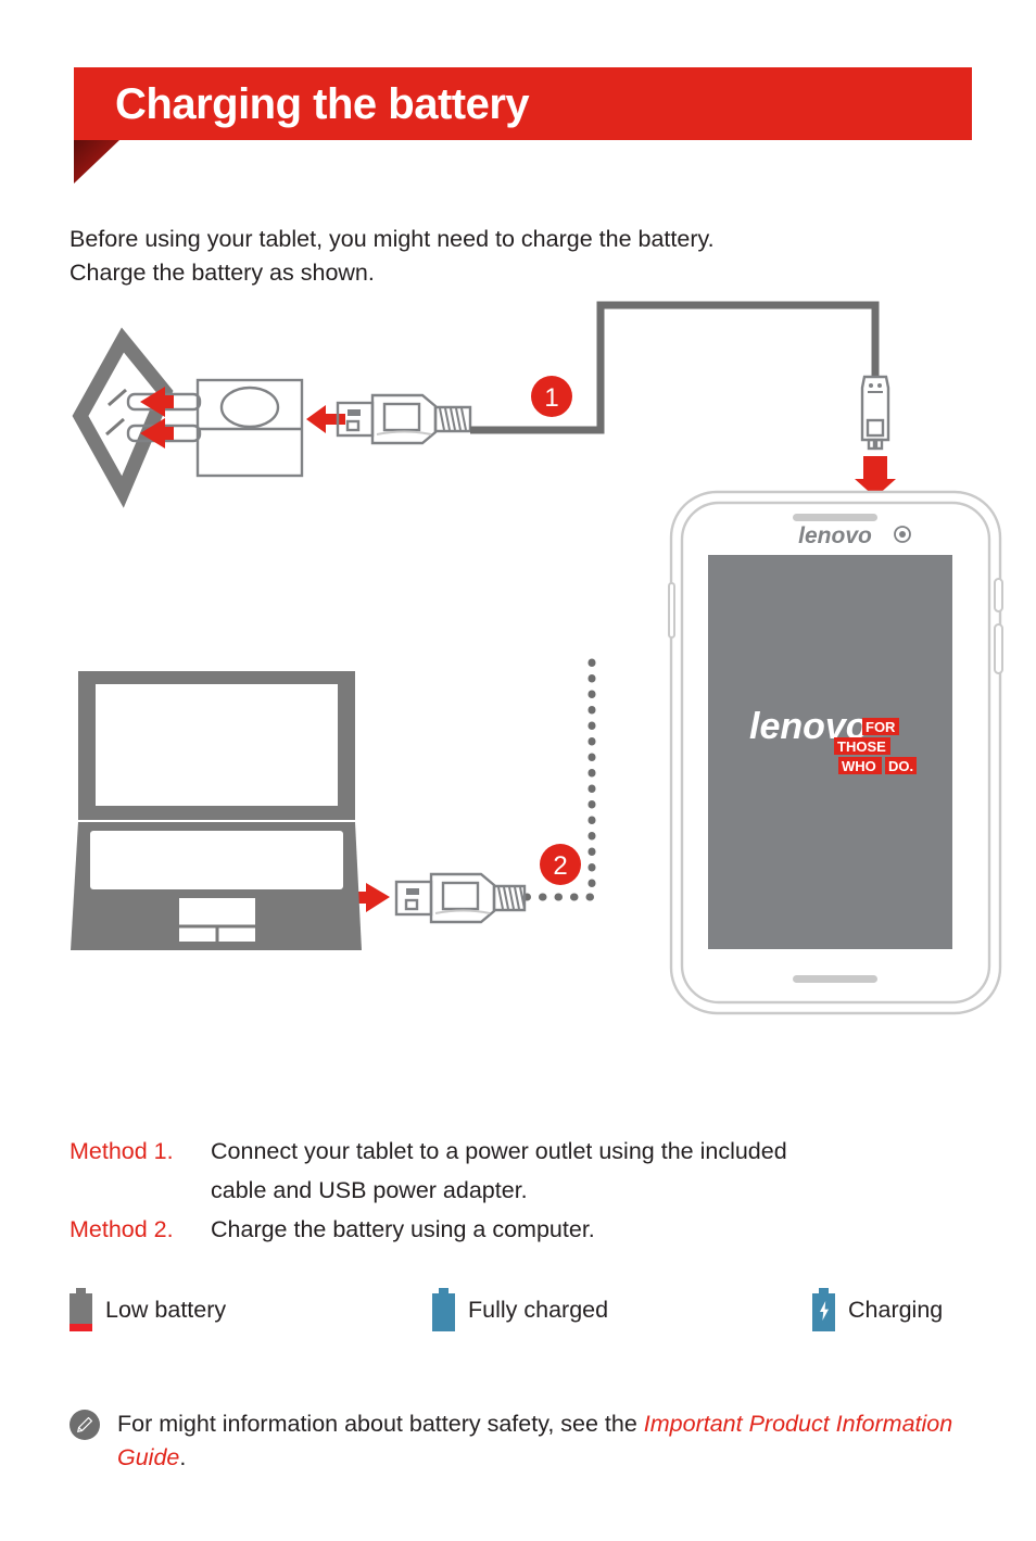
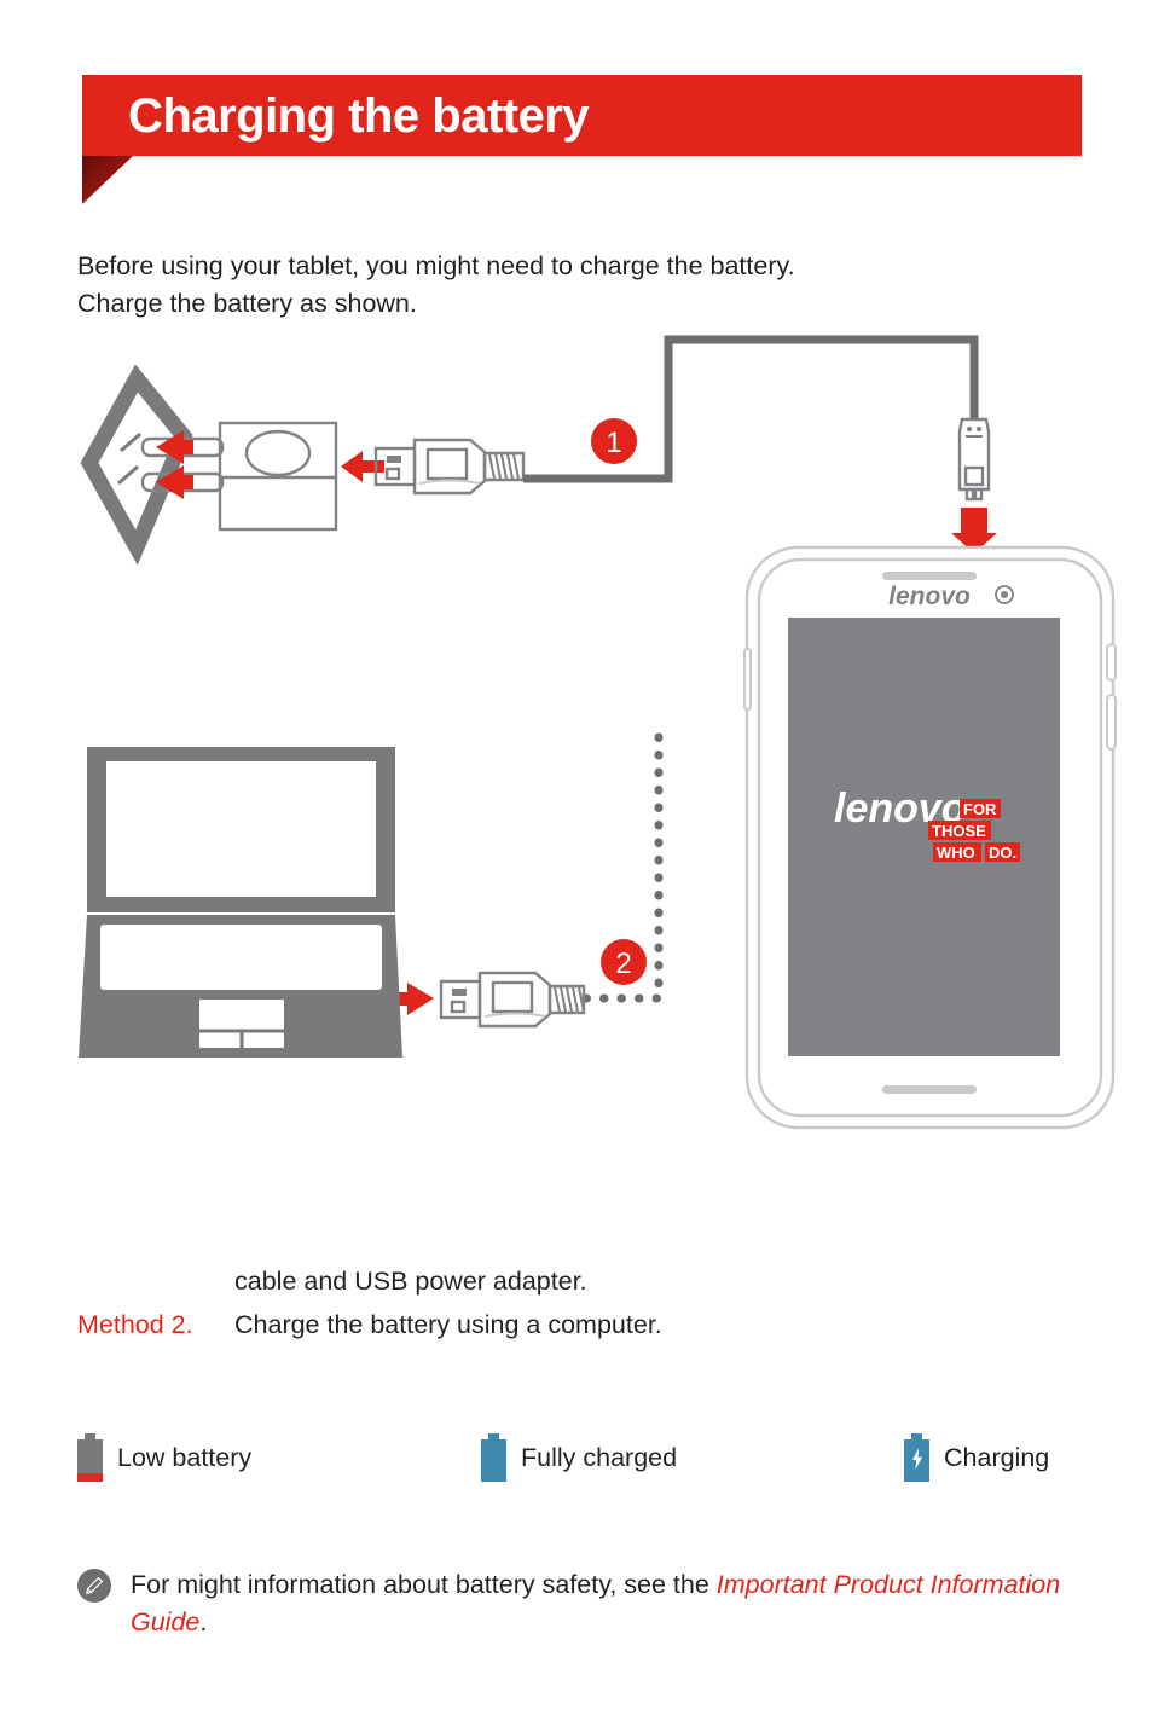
  Charging the battery
  Before using your tablet, you might need to charge the battery.
  Charge the battery as shown.
  1
  2
  lenovo
  lenovo
  .
  FOR
  THOSE
  WHO
  DO.
- Method 1.
- Connect your tablet to a power outlet using the included
  cable and USB power adapter.
  Method 2.
  Charge the battery using a computer.
  Low battery
  Fully charged
  Charging
  For might information about battery safety, see the Important Product Information Guide.
